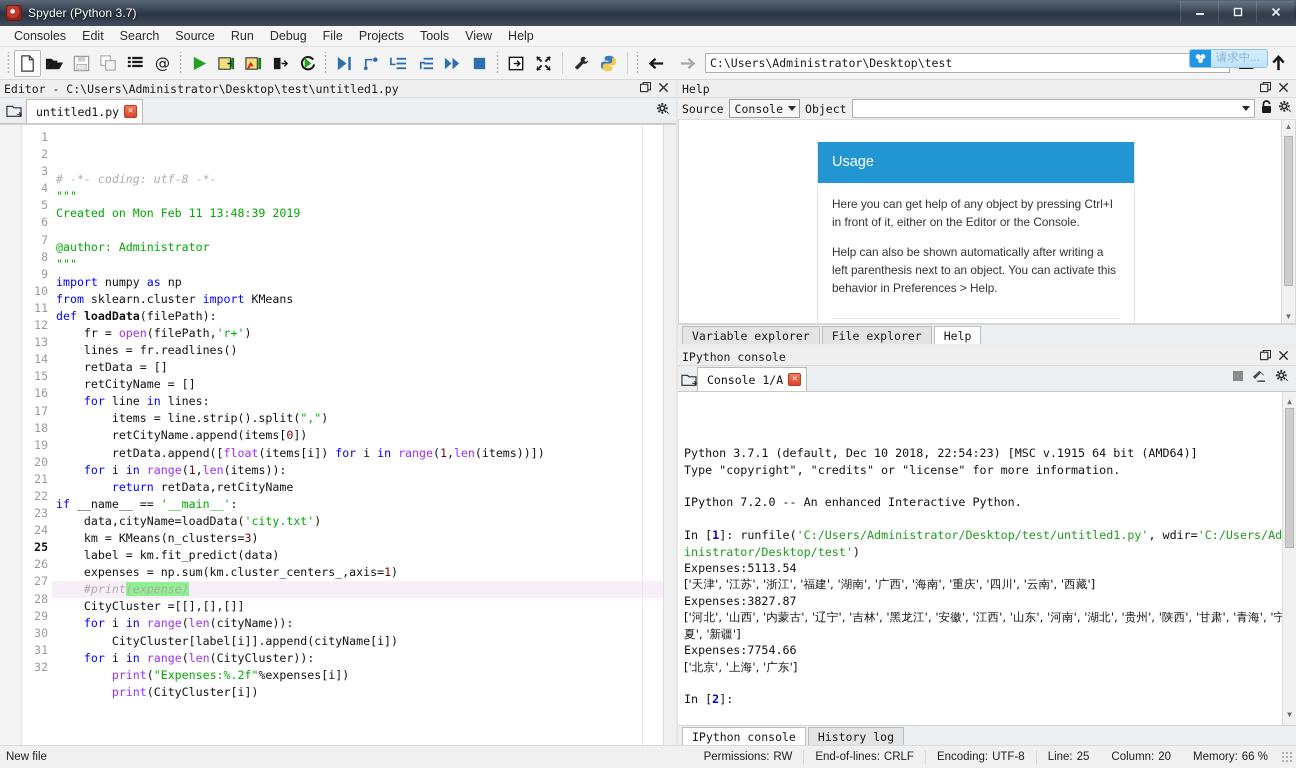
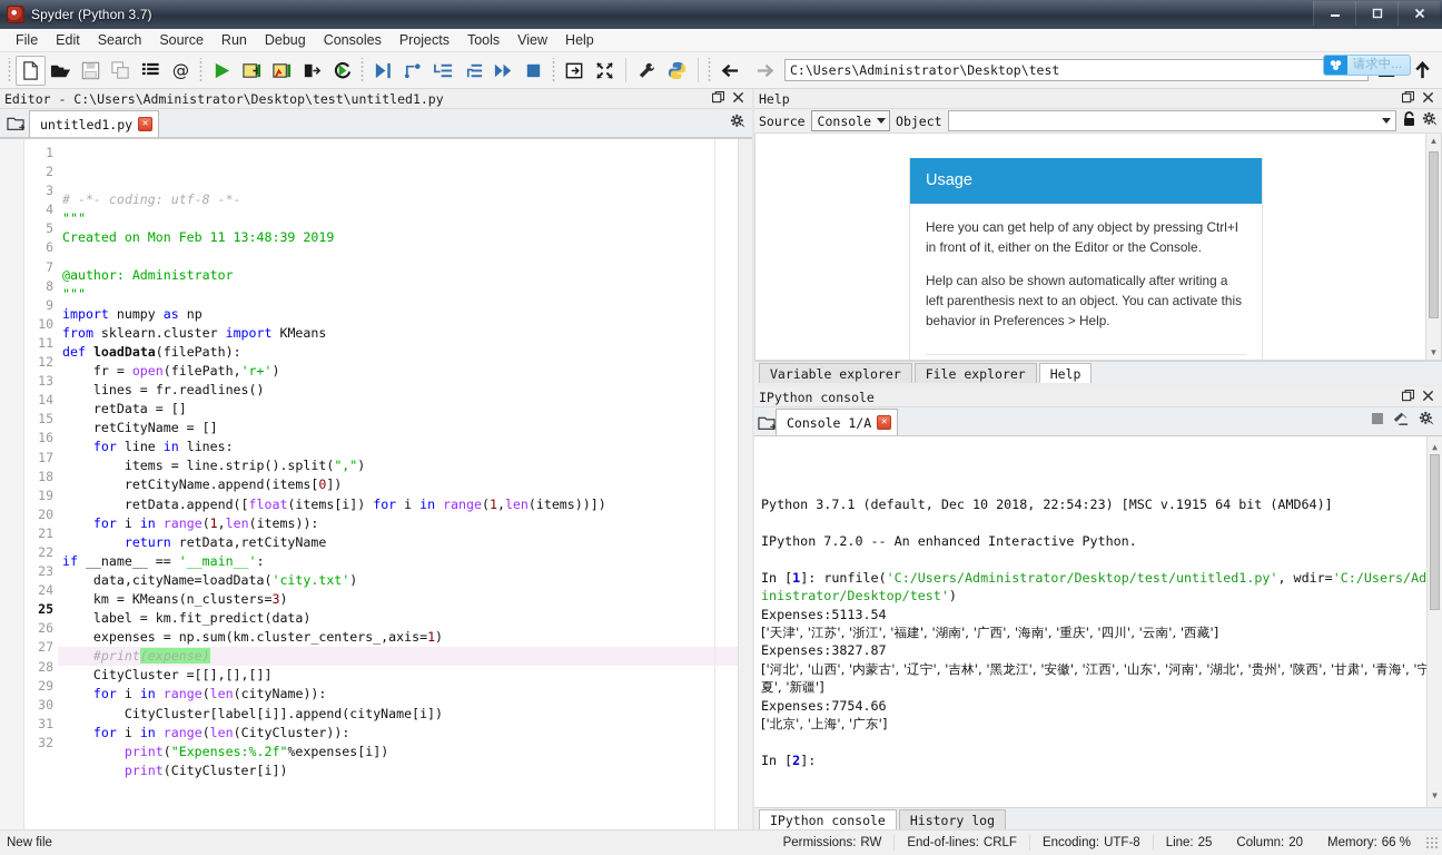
  Spyder (Python 3.7)
- Consoles
+ File
  Edit
  Search
  Source
  Run
  Debug
- File
+ Consoles
  Projects
  Tools
  View
  Help
  @
  C:\Users\Administrator\Desktop\test
  请求中...
  Editor - C:\Users\Administrator\Desktop\test\untitled1.py
  untitled1.py
  ✕
  1
  2
  3
  4
  5
  6
  7
  8
  9
  10
  11
  12
  13
  14
  15
  16
  17
  18
  19
  20
  21
  22
  23
  24
  25
  26
  27
  28
  29
  30
  31
  32
  # -*- coding: utf-8 -*-
  """
  Created on Mon Feb 11 13:48:39 2019
  @author: Administrator
  """
  import numpy as np
  from sklearn.cluster import KMeans
  def loadData(filePath):
  fr = open(filePath,'r+')
  lines = fr.readlines()
  retData = []
  retCityName = []
  for line in lines:
  items = line.strip().split(",")
  retCityName.append(items[0])
  retData.append([float(items[i]) for i in range(1,len(items))])
  for i in range(1,len(items)):
  return retData,retCityName
  if __name__ == '__main__':
  data,cityName=loadData('city.txt')
  km = KMeans(n_clusters=3)
  label = km.fit_predict(data)
  expenses = np.sum(km.cluster_centers_,axis=1)
  #print(expense)
  CityCluster =[[],[],[]]
  for i in range(len(cityName)):
  CityCluster[label[i]].append(cityName[i])
  for i in range(len(CityCluster)):
  print("Expenses:%.2f"%expenses[i])
  print(CityCluster[i])
  Help
  Source
  Console
  Object
  Usage
  Here you can get help of any object by pressing Ctrl+I in front of it, either on the Editor or the Console.
  Help can also be shown automatically after writing a left parenthesis next to an object. You can activate this behavior in Preferences > Help.
  ▲
  ▼
  Variable explorer
  File explorer
  Help
  IPython console
  Console 1/A
  ✕
  ▲
  ▼
  Python 3.7.1 (default, Dec 10 2018, 22:54:23) [MSC v.1915 64 bit (AMD64)]
- Type "copyright", "credits" or "license" for more information.
  IPython 7.2.0 -- An enhanced Interactive Python.
  In [1]: runfile('C:/Users/Administrator/Desktop/test/untitled1.py', wdir='C:/Users/Adinistrator/Desktop/test')
  Expenses:5113.54
  ['天津', '江苏', '浙江', '福建', '湖南', '广西', '海南', '重庆', '四川', '云南', '西藏']
  Expenses:3827.87
  ['河北', '山西', '内蒙古', '辽宁', '吉林', '黑龙江', '安徽', '江西', '山东', '河南', '湖北', '贵州', '陕西', '甘肃', '青海', '宁夏', '新疆']
  Expenses:7754.66
  ['北京', '上海', '广东']
  In [2]:
  IPython console
  History log
  New file
  Permissions:
  RW
  End-of-lines:
  CRLF
  Encoding:
  UTF-8
  Line:
  25
  Column:
  20
  Memory:
  66 %
